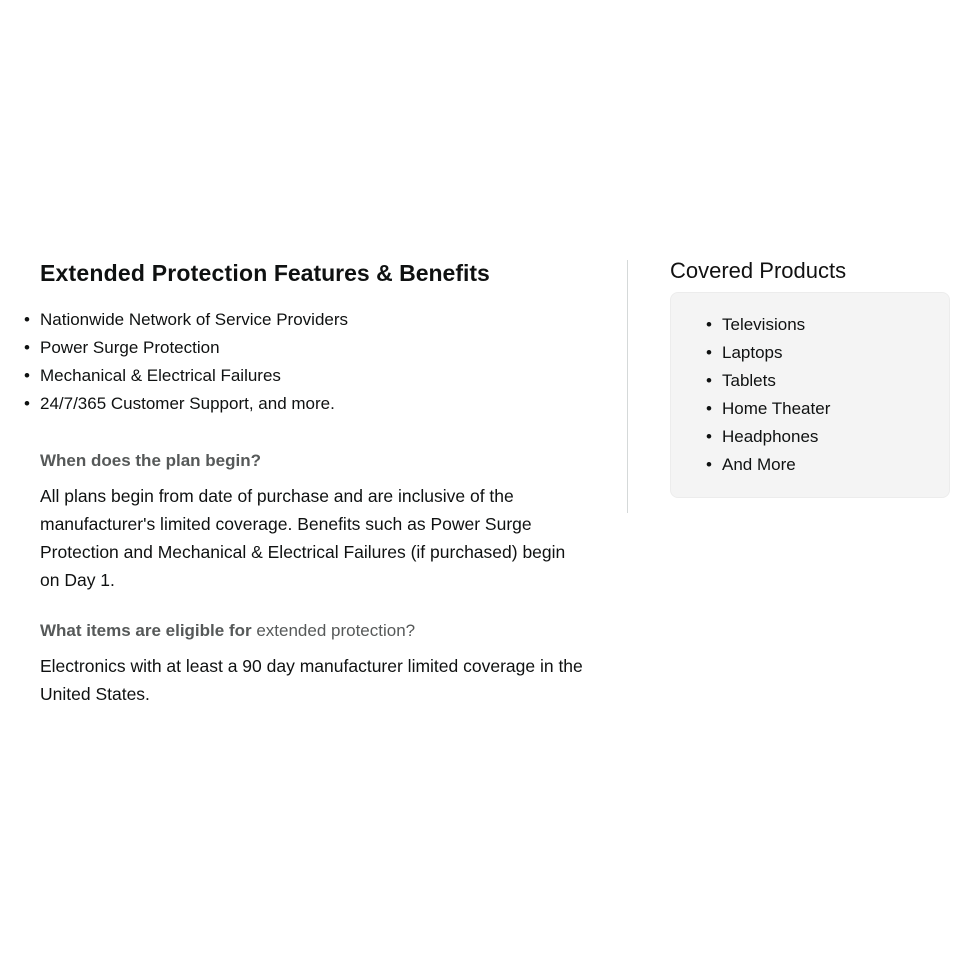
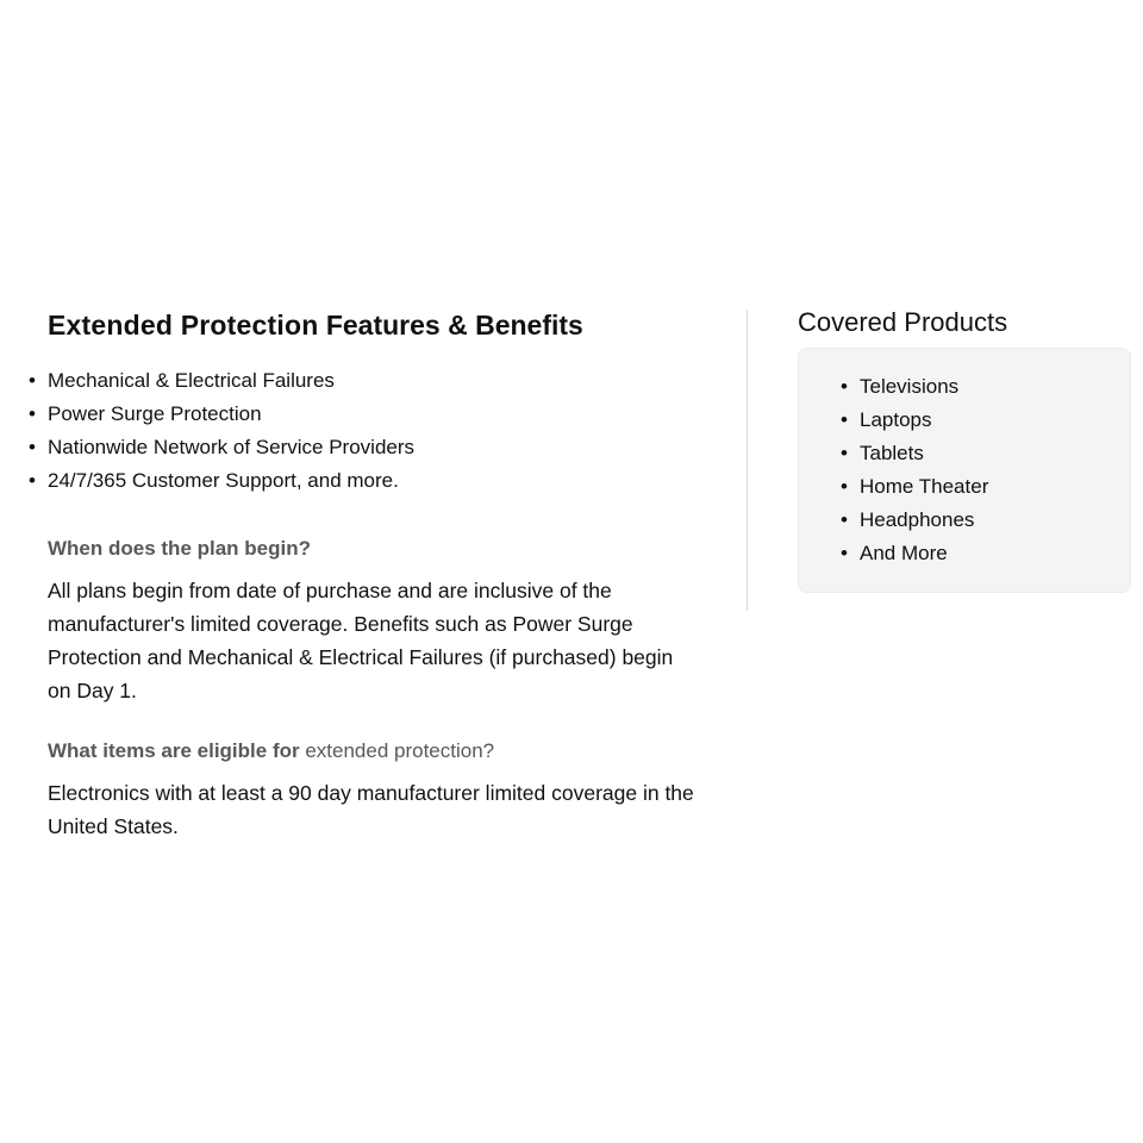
  Extended Protection Features & Benefits
- Nationwide Network of Service Providers
+ Mechanical & Electrical Failures
  Power Surge Protection
- Mechanical & Electrical Failures
+ Nationwide Network of Service Providers
  24/7/365 Customer Support, and more.
  When does the plan begin?
  All plans begin from date of purchase and are inclusive of the manufacturer's limited coverage. Benefits such as Power Surge Protection and Mechanical & Electrical Failures (if purchased) begin on Day 1.
  What items are eligible for extended protection?
  Electronics with at least a 90 day manufacturer limited coverage in the United States.
  Covered Products
  Televisions
  Laptops
  Tablets
  Home Theater
  Headphones
  And More
